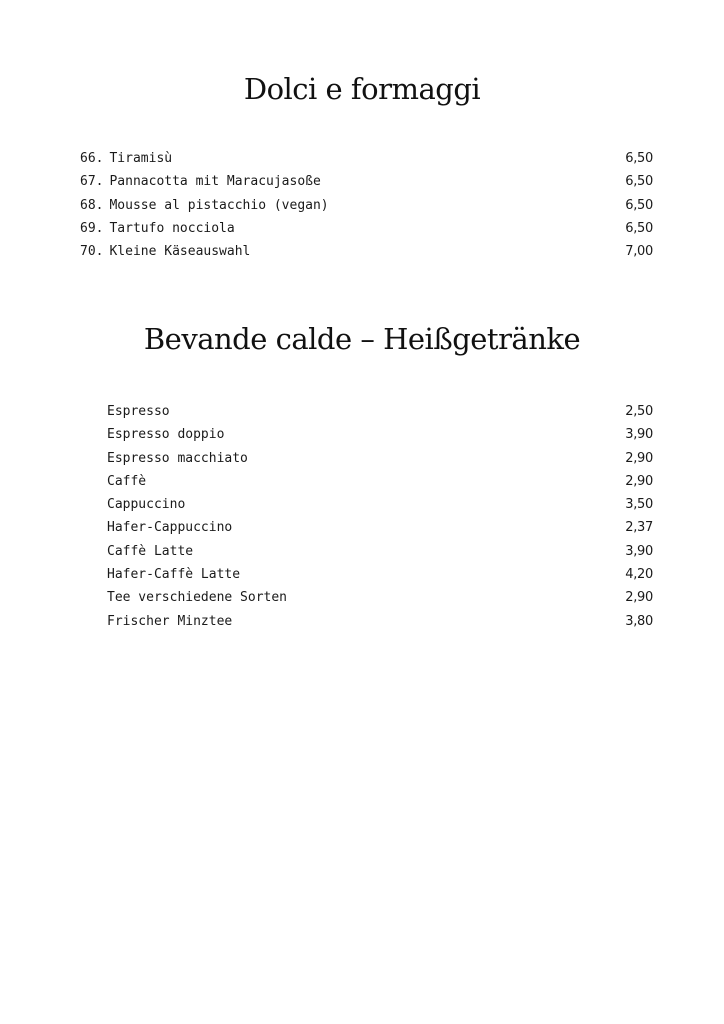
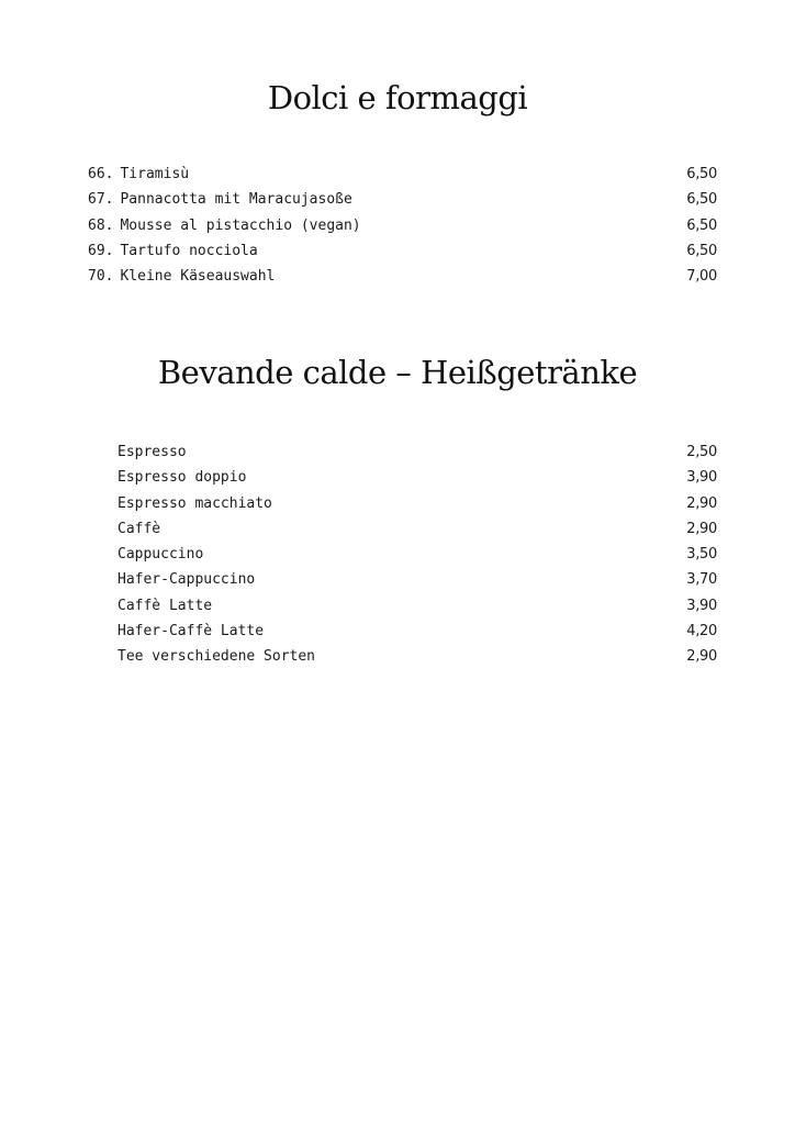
  Dolci e formaggi
  66. Tiramisù
  6,50
  67. Pannacotta mit Maracujasoße
  6,50
  68. Mousse al pistacchio (vegan)
  6,50
  69. Tartufo nocciola
  6,50
  70. Kleine Käseauswahl
  7,00
  Bevande calde – Heißgetränke
  Espresso
  2,50
  Espresso doppio
  3,90
  Espresso macchiato
  2,90
  Caffè
  2,90
  Cappuccino
  3,50
  Hafer-Cappuccino
- 2,37
+ 3,70
  Caffè Latte
  3,90
  Hafer-Caffè Latte
  4,20
  Tee verschiedene Sorten
  2,90
- Frischer Minztee
- 3,80
